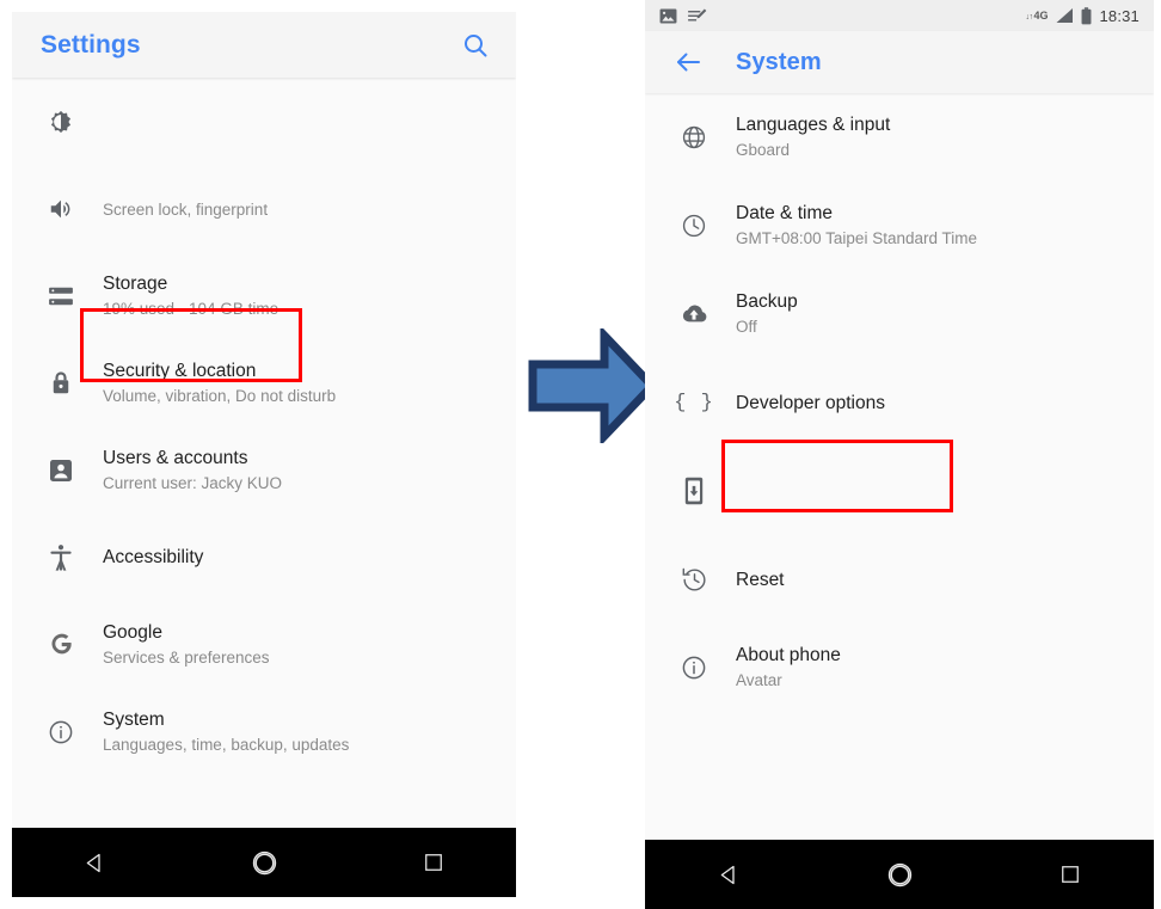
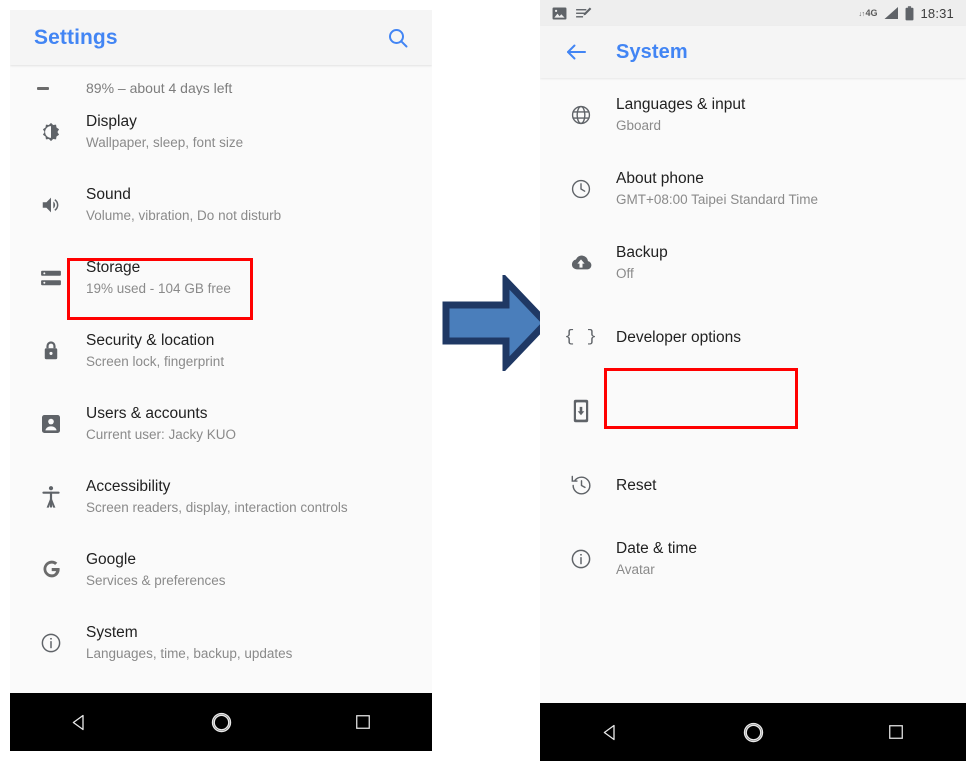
  Settings
+ 89% – about 4 days left
+ Display
+ Wallpaper, sleep, font size
+ Sound
- Screen lock, fingerprint
+ Volume, vibration, Do not disturb
  Storage
- 19% used - 104 GB time
+ 19% used - 104 GB free
  Security & location
- Volume, vibration, Do not disturb
+ Screen lock, fingerprint
  Users & accounts
  Current user: Jacky KUO
  Accessibility
+ Screen readers, display, interaction controls
  Google
  Services & preferences
  System
  Languages, time, backup, updates
  4G
  18:31
  System
  Languages & input
  Gboard
- Date & time
+ About phone
  GMT+08:00 Taipei Standard Time
  Backup
  Off
  { }
  Developer options
  Reset
- About phone
+ Date & time
  Avatar
